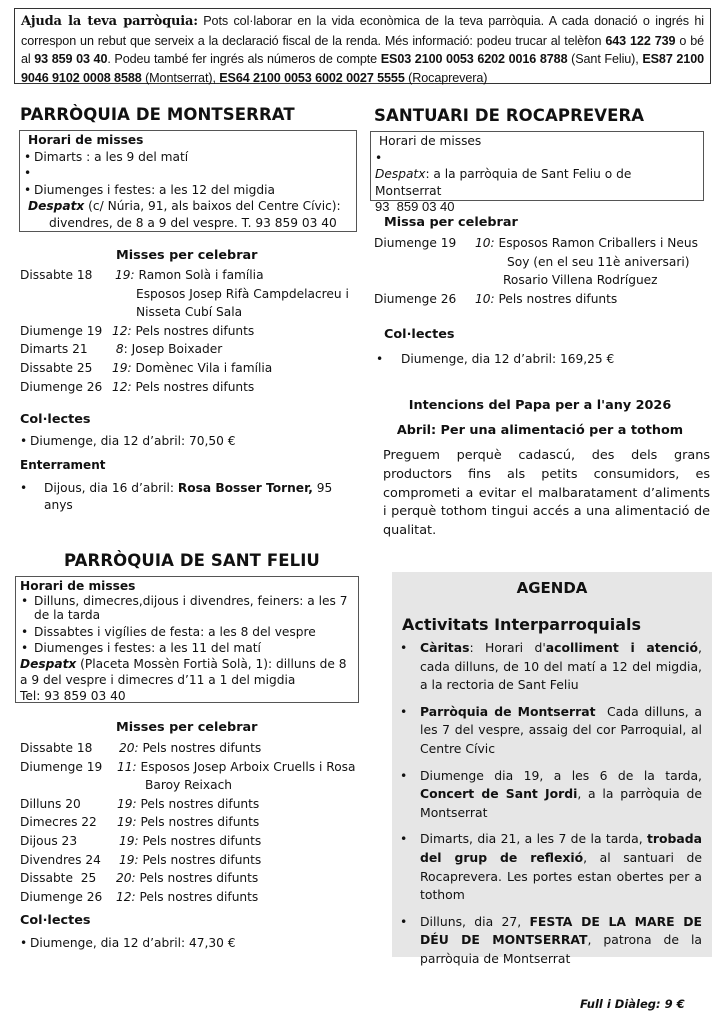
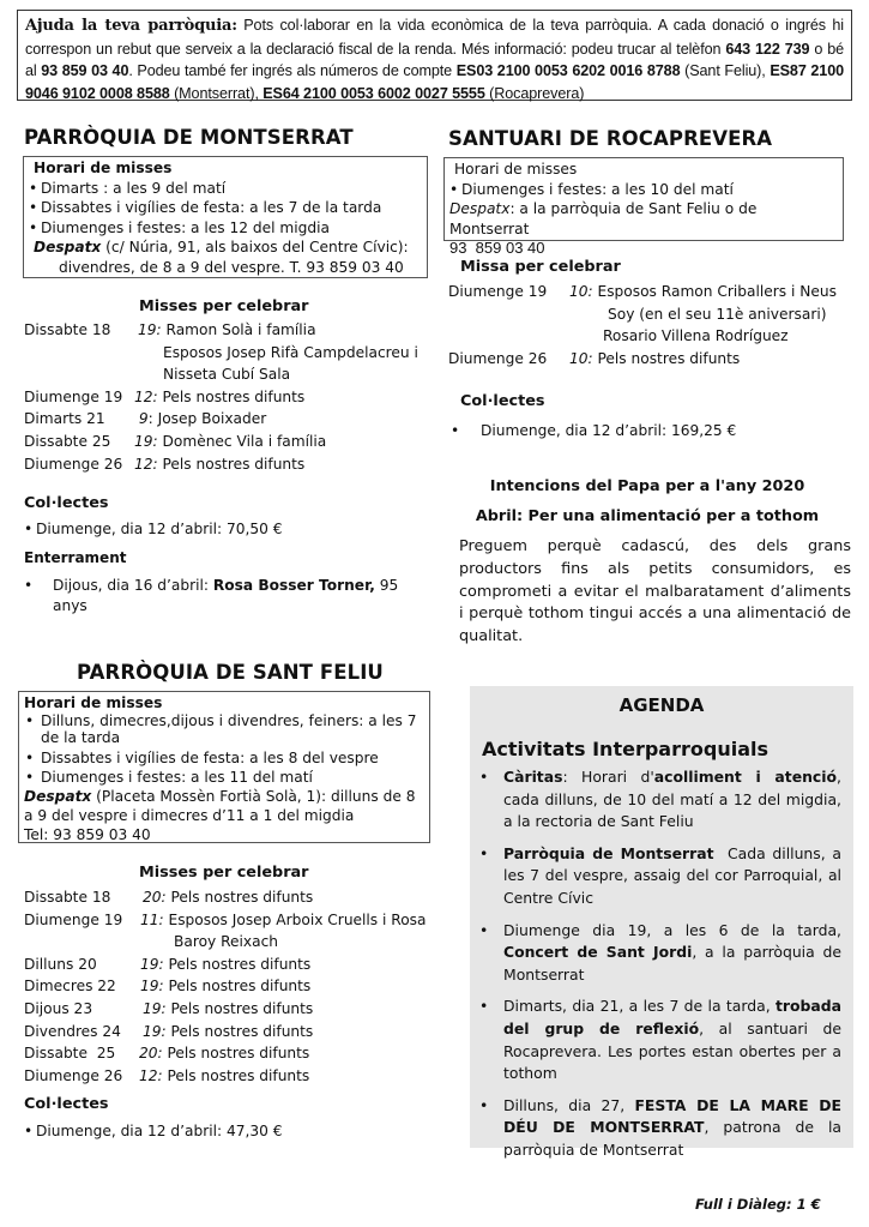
  Ajuda la teva parròquia: Pots col·laborar en la vida econòmica de la teva parròquia. A cada donació o ingrés hi correspon un rebut que serveix a la declaració fiscal de la renda. Més informació: podeu trucar al telèfon 643 122 739 o bé al 93 859 03 40. Podeu també fer ingrés als números de compte ES03 2100 0053 6202 0016 8788 (Sant Feliu), ES87 2100 9046 9102 0008 8588 (Montserrat), ES64 2100 0053 6002 0027 5555 (Rocaprevera)
  PARRÒQUIA DE MONTSERRAT
  Horari de misses
  •
  Dimarts : a les 9 del matí
  •
+ Dissabtes i vigílies de festa: a les 7 de la tarda
  •
  Diumenges i festes: a les 12 del migdia
  Despatx (c/ Núria, 91, als baixos del Centre Cívic):
  divendres, de 8 a 9 del vespre. T. 93 859 03 40
  Misses per celebrar
  Dissabte 18
  19: Ramon Solà i família
  Esposos Josep Rifà Campdelacreu i
  Nisseta Cubí Sala
  Diumenge 19
  12:
  Pels nostres difunts
  Dimarts 21
- 8
+ 9
  : Josep Boixader
  Dissabte 25
  19:
  Domènec Vila i família
  Diumenge 26
  12:
  Pels nostres difunts
  Col·lectes
  •
  Diumenge, dia 12 d’abril: 70,50 €
  Enterrament
  •
  Dijous, dia 16 d’abril: Rosa Bosser Torner, 95 anys
  PARRÒQUIA DE SANT FELIU
  Horari de misses
  •
  Dilluns, dimecres,dijous i divendres, feiners: a les 7 de la tarda
  •
  Dissabtes i vigílies de festa: a les 8 del vespre
  •
  Diumenges i festes: a les 11 del matí
  Despatx (Placeta Mossèn Fortià Solà, 1): dilluns de 8 a 9 del vespre i dimecres d’11 a 1 del migdia
  Tel: 93 859 03 40
  Misses per celebrar
  Dissabte 18
  20:
  Pels nostres difunts
  Diumenge 19
  11: Esposos Josep Arboix Cruells i Rosa
  Baroy Reixach
  Dilluns 20
  19:
  Pels nostres difunts
  Dimecres 22
  19:
  Pels nostres difunts
  Dijous 23
  19:
  Pels nostres difunts
  Divendres 24
  19:
  Pels nostres difunts
  Dissabte 25
  20:
  Pels nostres difunts
  Diumenge 26
  12:
  Pels nostres difunts
  Col·lectes
  •
  Diumenge, dia 12 d’abril: 47,30 €
  SANTUARI DE ROCAPREVERA
  Horari de misses
  •
+ Diumenges i festes: a les 10 del matí
  Despatx: a la parròquia de Sant Feliu o de Montserrat
  93 859 03 40
  Missa per celebrar
  Diumenge 19
  10: Esposos Ramon Criballers i Neus
  Soy (en el seu 11è aniversari)
  Rosario Villena Rodríguez
  Diumenge 26
  10:
  Pels nostres difunts
  Col·lectes
  •
  Diumenge, dia 12 d’abril: 169,25 €
- Intencions del Papa per a l'any 2026
+ Intencions del Papa per a l'any 2020
  Abril: Per una alimentació per a tothom
  Preguem perquè cadascú, des dels grans productors fins als petits consumidors, es comprometi a evitar el malbaratament d’aliments i perquè tothom tingui accés a una alimentació de qualitat.
  AGENDA
  Activitats Interparroquials
  •
  Càritas: Horari d'acolliment i atenció, cada dilluns, de 10 del matí a 12 del migdia, a la rectoria de Sant Feliu
  •
  Parròquia de Montserrat Cada dilluns, a les 7 del vespre, assaig del cor Parroquial, al Centre Cívic
  •
  Diumenge dia 19, a les 6 de la tarda, Concert de Sant Jordi, a la parròquia de Montserrat
  •
  Dimarts, dia 21, a les 7 de la tarda, trobada del grup de reflexió, al santuari de Rocaprevera. Les portes estan obertes per a tothom
  •
  Dilluns, dia 27, FESTA DE LA MARE DE DÉU DE MONTSERRAT, patrona de la parròquia de Montserrat
- Full i Diàleg: 9 €
+ Full i Diàleg: 1 €
